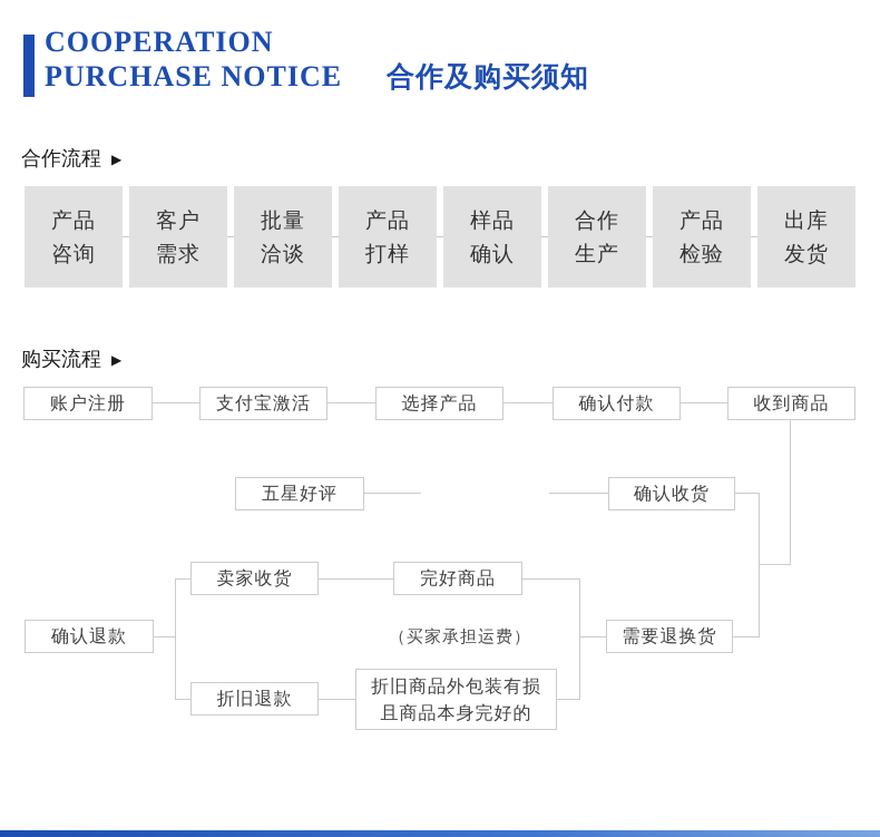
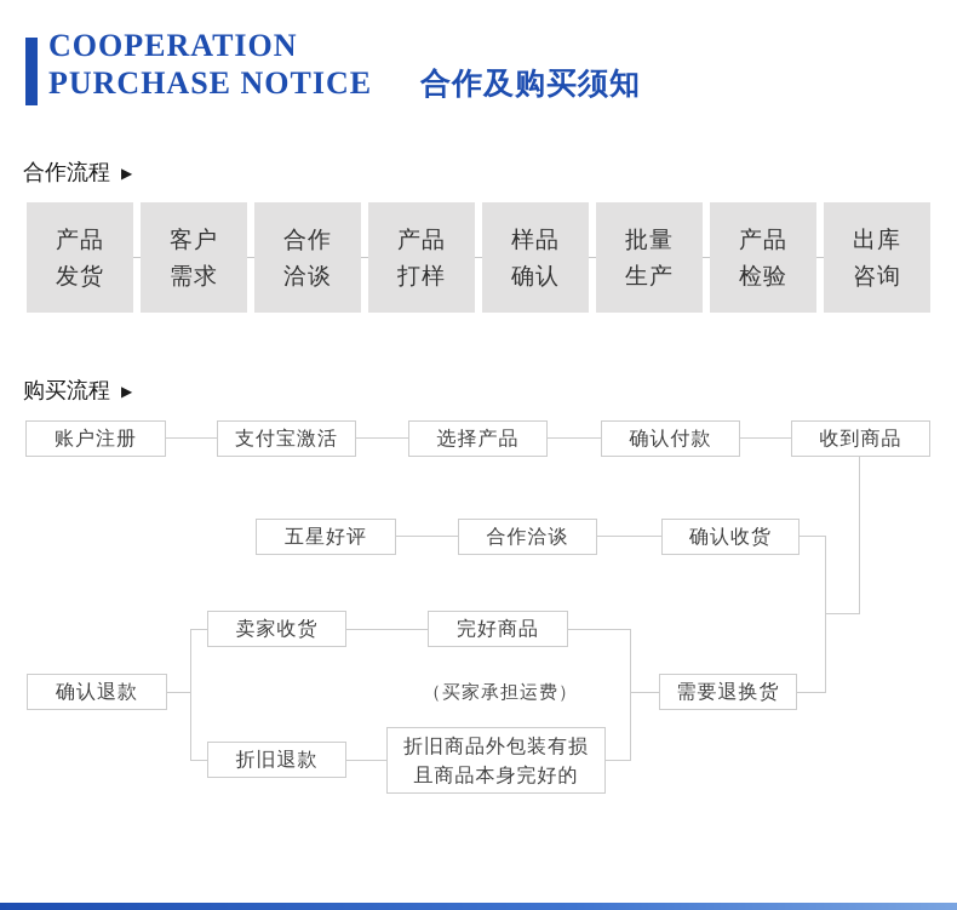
  COOPERATION
  PURCHASE NOTICE 合作及购买须知
  合作流程
  ▶
  产品
- 咨询
+ 发货
  客户
  需求
- 批量
+ 合作
  洽谈
  产品
  打样
  样品
  确认
- 合作
+ 批量
  生产
  产品
  检验
  出库
- 发货
+ 咨询
  购买流程
  ▶
  账户注册
  支付宝激活
  选择产品
  确认付款
  收到商品
  五星好评
+ 合作洽谈
  确认收货
  确认退款
  卖家收货
  折旧退款
  完好商品
  折旧商品外包装有损
  且商品本身完好的
  需要退换货
  （买家承担运费）
